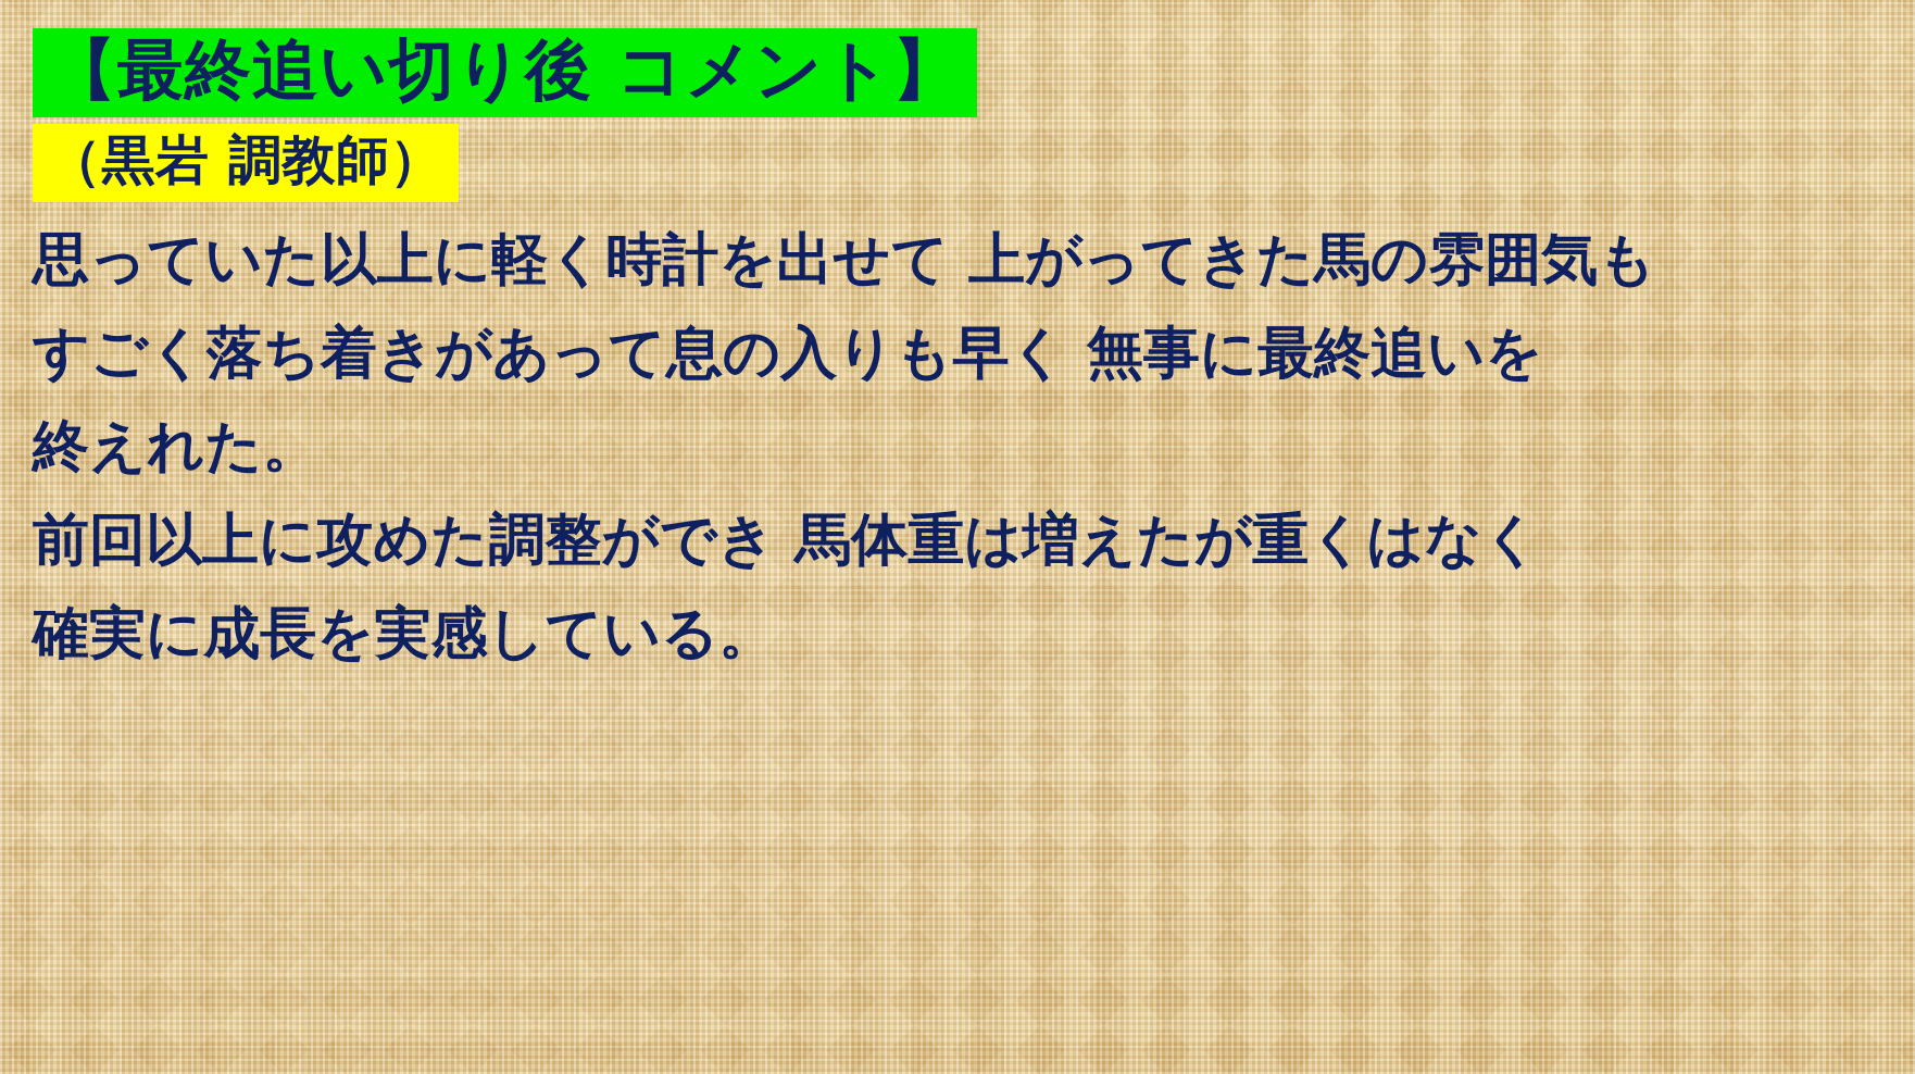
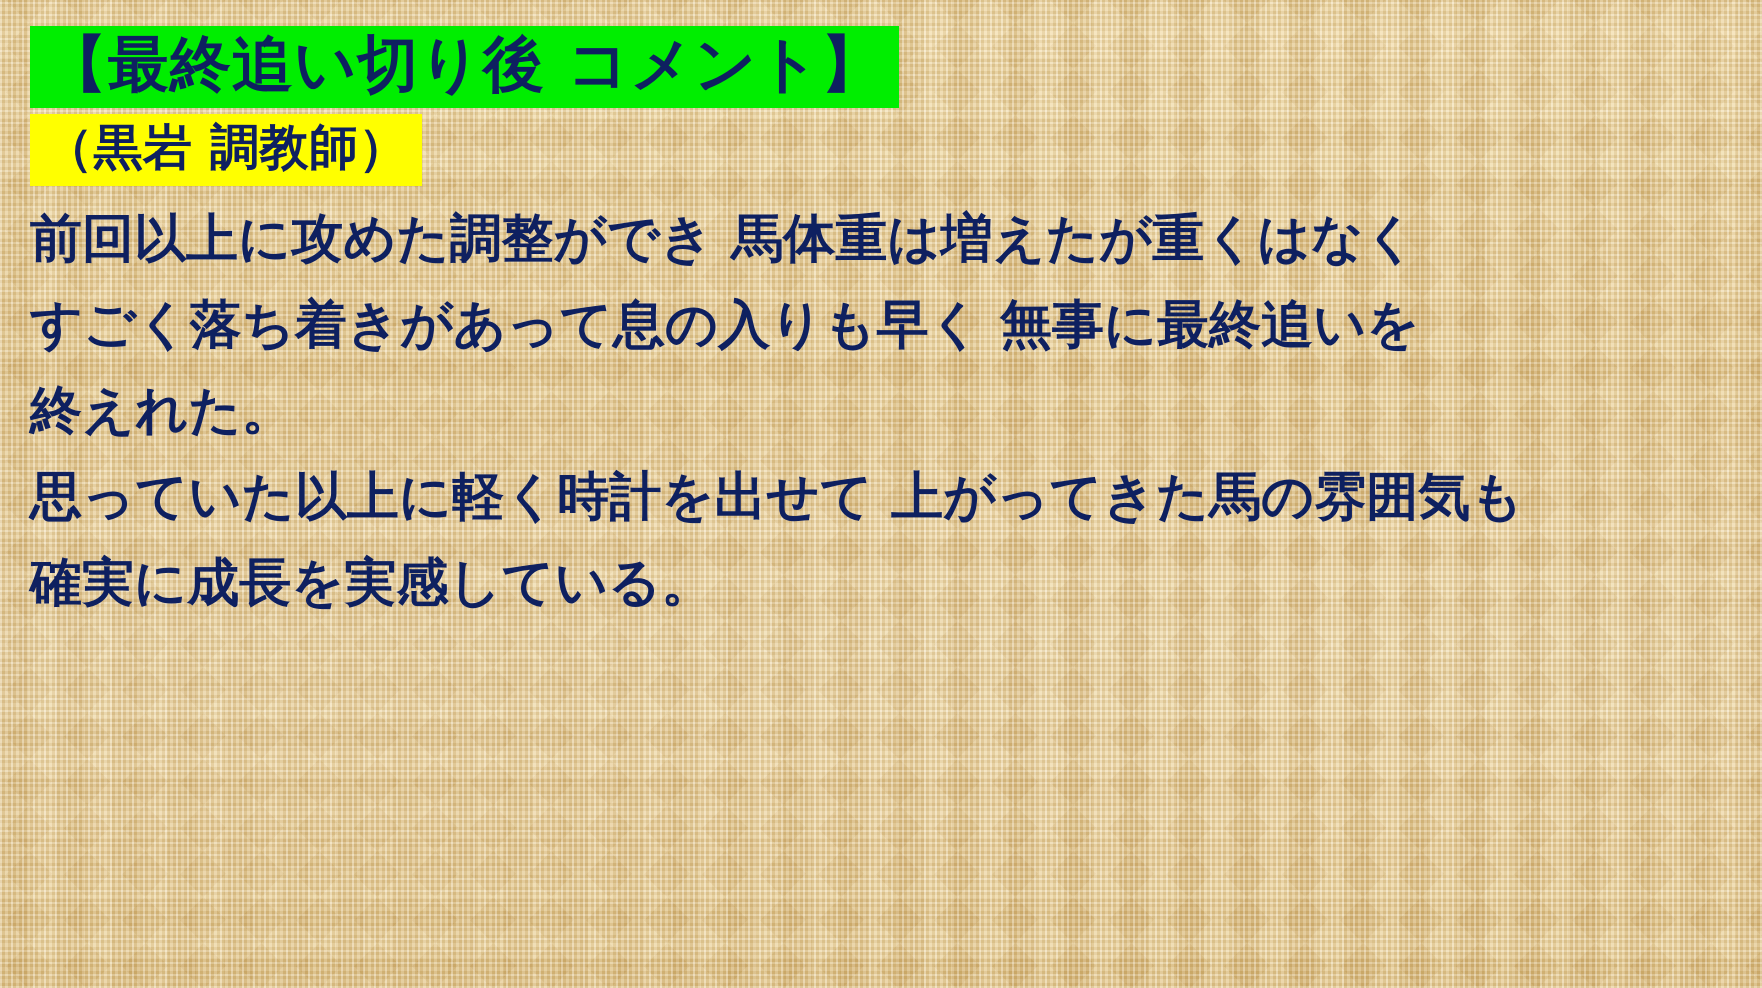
  【最終追い切り後 コメント】
  （黒岩 調教師）
- 思っていた以上に軽く時計を出せて 上がってきた馬の雰囲気も
+ 前回以上に攻めた調整ができ 馬体重は増えたが重くはなく
  すごく落ち着きがあって息の入りも早く 無事に最終追いを
  終えれた。
- 前回以上に攻めた調整ができ 馬体重は増えたが重くはなく
+ 思っていた以上に軽く時計を出せて 上がってきた馬の雰囲気も
  確実に成長を実感している。
